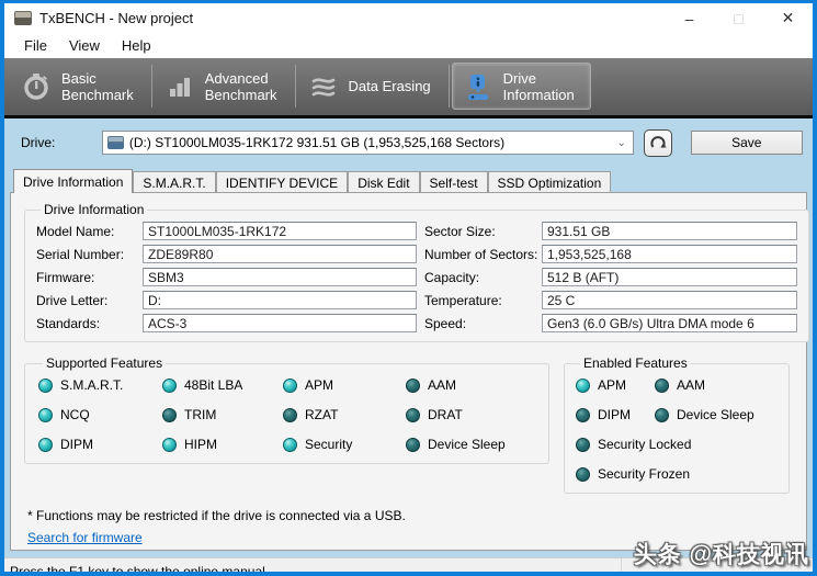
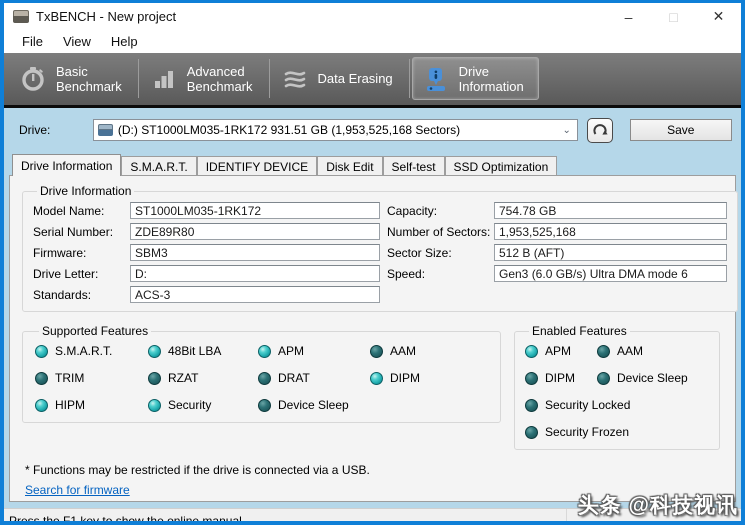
  TxBENCH - New project
  –
  □
  ✕
  File
  View
  Help
  Basic
  Benchmark
  Advanced
  Benchmark
  Data Erasing
  Drive
  Information
  Drive:
  (D:) ST1000LM035-1RK172 931.51 GB (1,953,525,168 Sectors)
  ⌄
  Save
  Drive Information
  S.M.A.R.T.
  IDENTIFY DEVICE
  Disk Edit
  Self-test
  SSD Optimization
  Drive Information
  Model Name:
  ST1000LM035-1RK172
  Serial Number:
  ZDE89R80
  Firmware:
  SBM3
  Drive Letter:
  D:
  Standards:
  ACS-3
- Sector Size:
+ Capacity:
- 931.51 GB
+ 754.78 GB
  Number of Sectors:
  1,953,525,168
- Capacity:
+ Sector Size:
  512 B (AFT)
- Temperature:
- 25 C
  Speed:
  Gen3 (6.0 GB/s) Ultra DMA mode 6
  Supported Features
  S.M.A.R.T.
  48Bit LBA
  APM
  AAM
- NCQ
  TRIM
  RZAT
  DRAT
  DIPM
  HIPM
  Security
  Device Sleep
  Enabled Features
  APM
  AAM
  DIPM
  Device Sleep
  Security Locked
  Security Frozen
  * Functions may be restricted if the drive is connected via a USB.
  Search for firmware
  Press the F1 key to show the online manual.
  头条 @科技视讯
